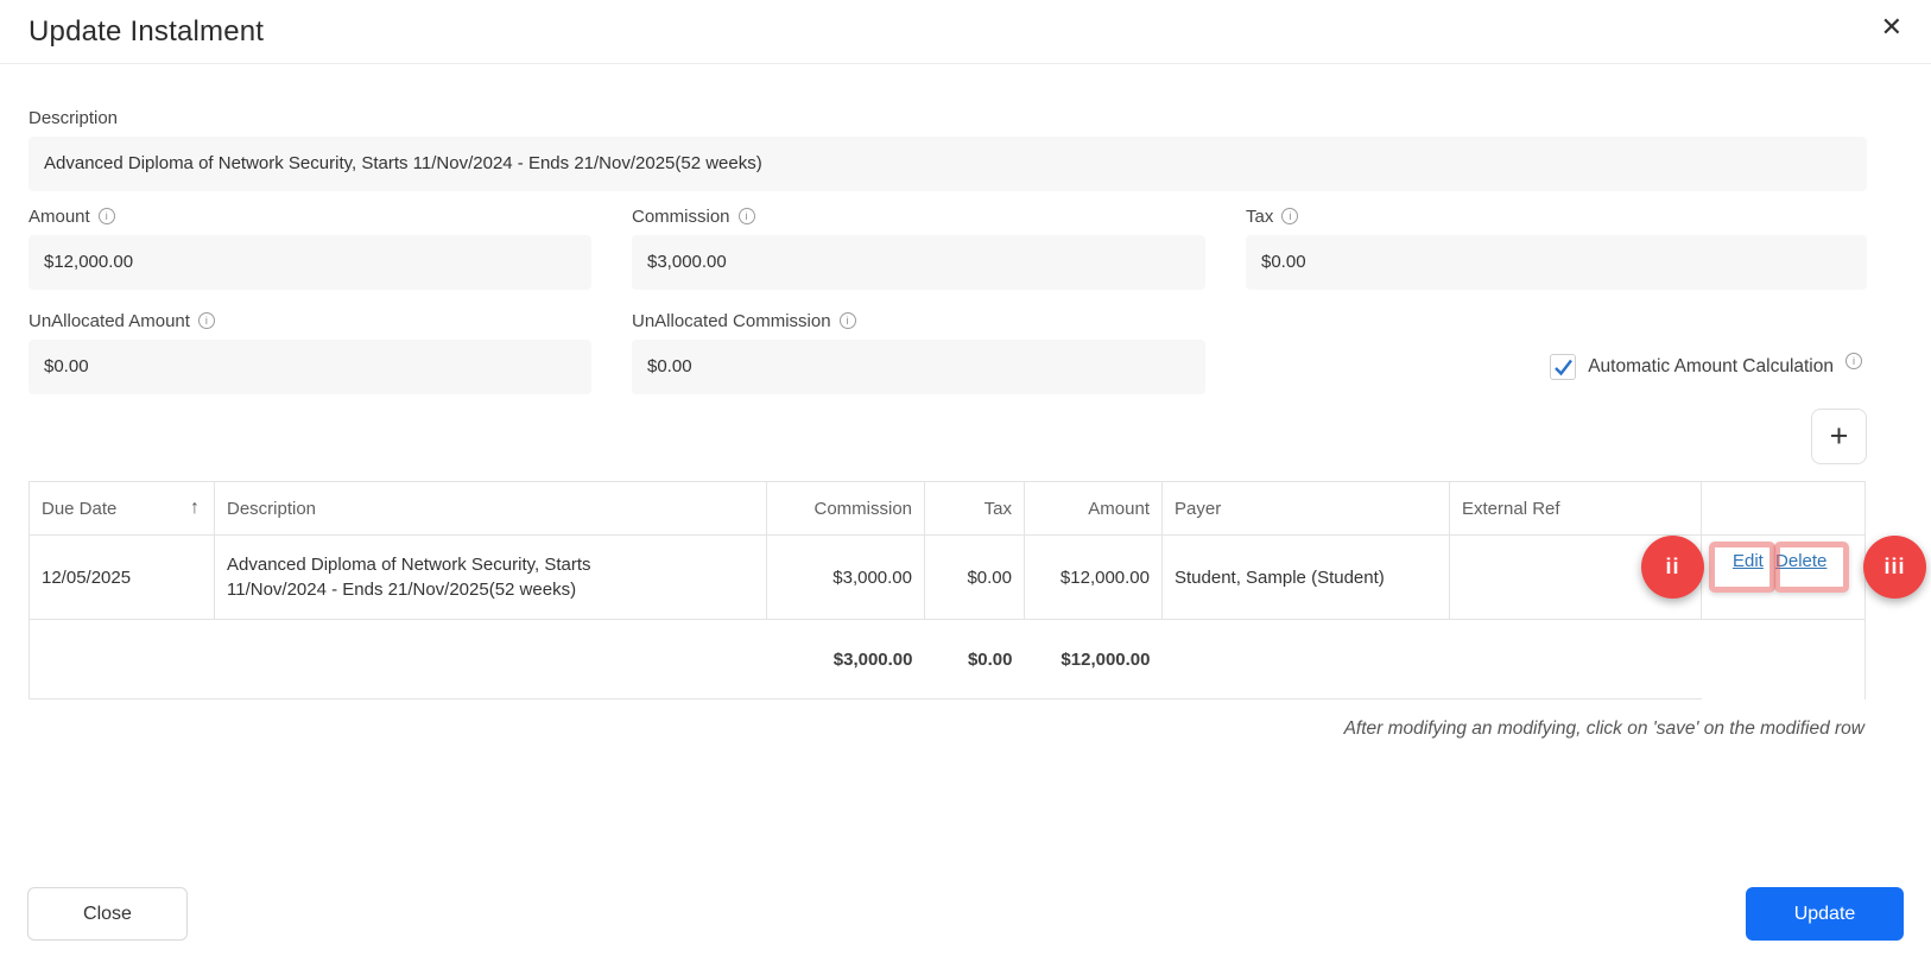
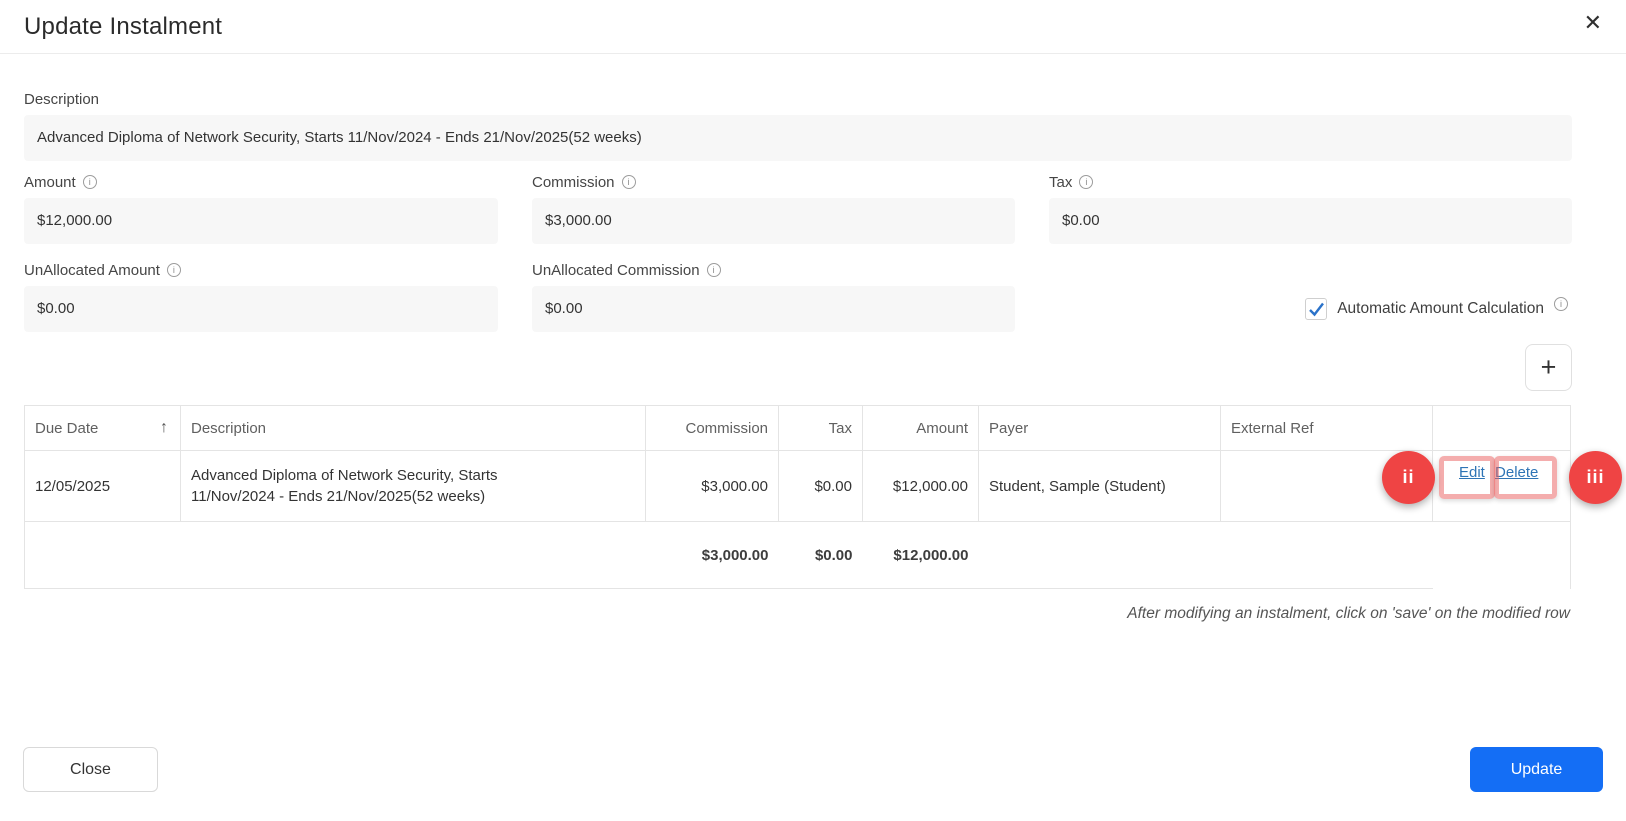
  Update Instalment
  ✕
  Description
  Advanced Diploma of Network Security, Starts 11/Nov/2024 - Ends 21/Nov/2025(52 weeks)
  Amount
  $12,000.00
  Commission
  $3,000.00
  Tax
  $0.00
  UnAllocated Amount
  $0.00
  UnAllocated Commission
  $0.00
  Automatic Amount Calculation
  +
  Due Date ↑	Description	Commission	Tax	Amount	Payer	External Ref
  12/05/2025	Advanced Diploma of Network Security, Starts 11/Nov/2024 - Ends 21/Nov/2025(52 weeks)	$3,000.00	$0.00	$12,000.00	Student, Sample (Student)		ii Edit Delete iii
  		$3,000.00	$0.00	$12,000.00
- After modifying an modifying, click on 'save' on the modified row
+ After modifying an instalment, click on 'save' on the modified row
  Close
  Update
